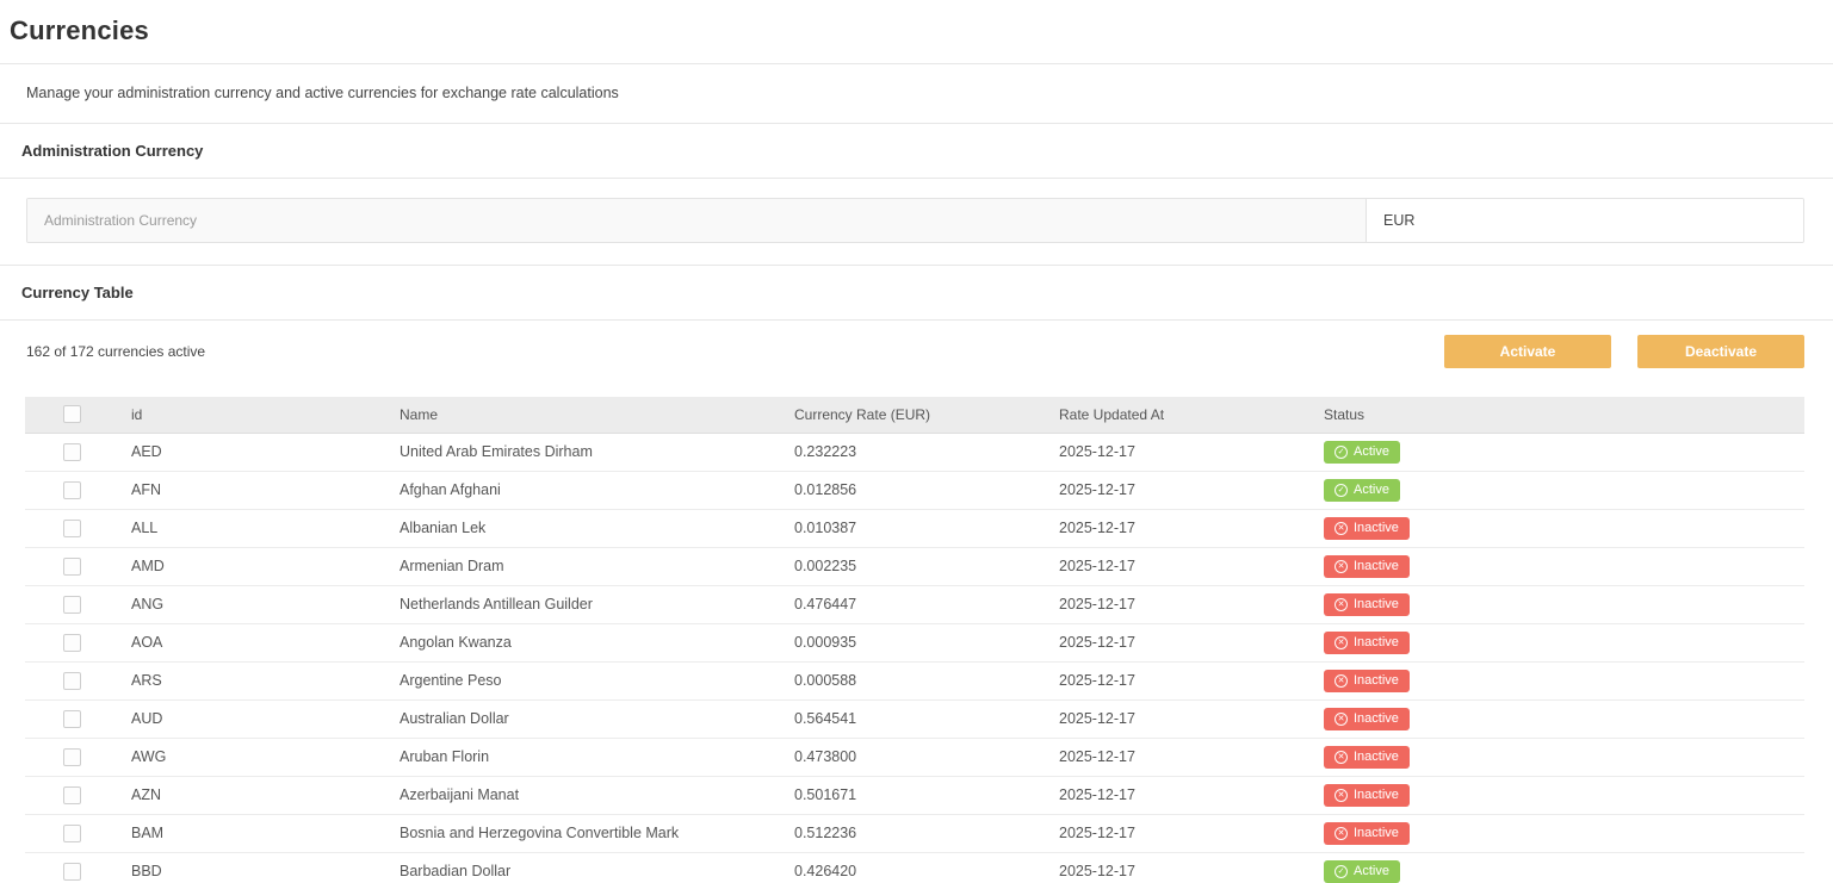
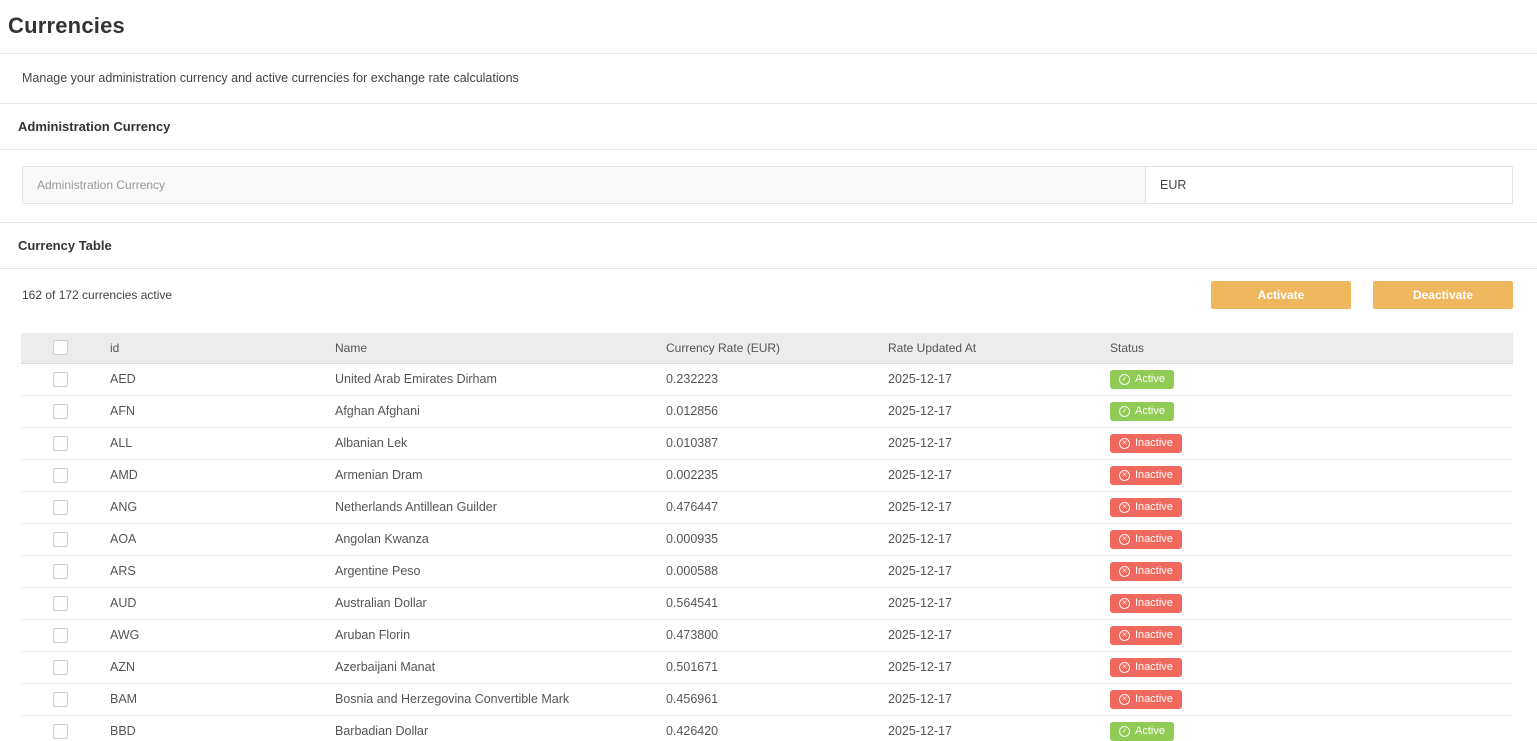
  Currencies
  Manage your administration currency and active currencies for exchange rate calculations
  Administration Currency
  Administration Currency
  EUR
  Currency Table
  162 of 172 currencies active
  Activate
  Deactivate
  	id	Name	Currency Rate (EUR)	Rate Updated At	Status
  	AED	United Arab Emirates Dirham	0.232223	2025-12-17	Active
  	AFN	Afghan Afghani	0.012856	2025-12-17	Active
  	ALL	Albanian Lek	0.010387	2025-12-17	Inactive
  	AMD	Armenian Dram	0.002235	2025-12-17	Inactive
  	ANG	Netherlands Antillean Guilder	0.476447	2025-12-17	Inactive
  	AOA	Angolan Kwanza	0.000935	2025-12-17	Inactive
  	ARS	Argentine Peso	0.000588	2025-12-17	Inactive
  	AUD	Australian Dollar	0.564541	2025-12-17	Inactive
  	AWG	Aruban Florin	0.473800	2025-12-17	Inactive
  	AZN	Azerbaijani Manat	0.501671	2025-12-17	Inactive
- 	BAM	Bosnia and Herzegovina Convertible Mark	0.512236	2025-12-17	Inactive
+ 	BAM	Bosnia and Herzegovina Convertible Mark	0.456961	2025-12-17	Inactive
  	BBD	Barbadian Dollar	0.426420	2025-12-17	Active
